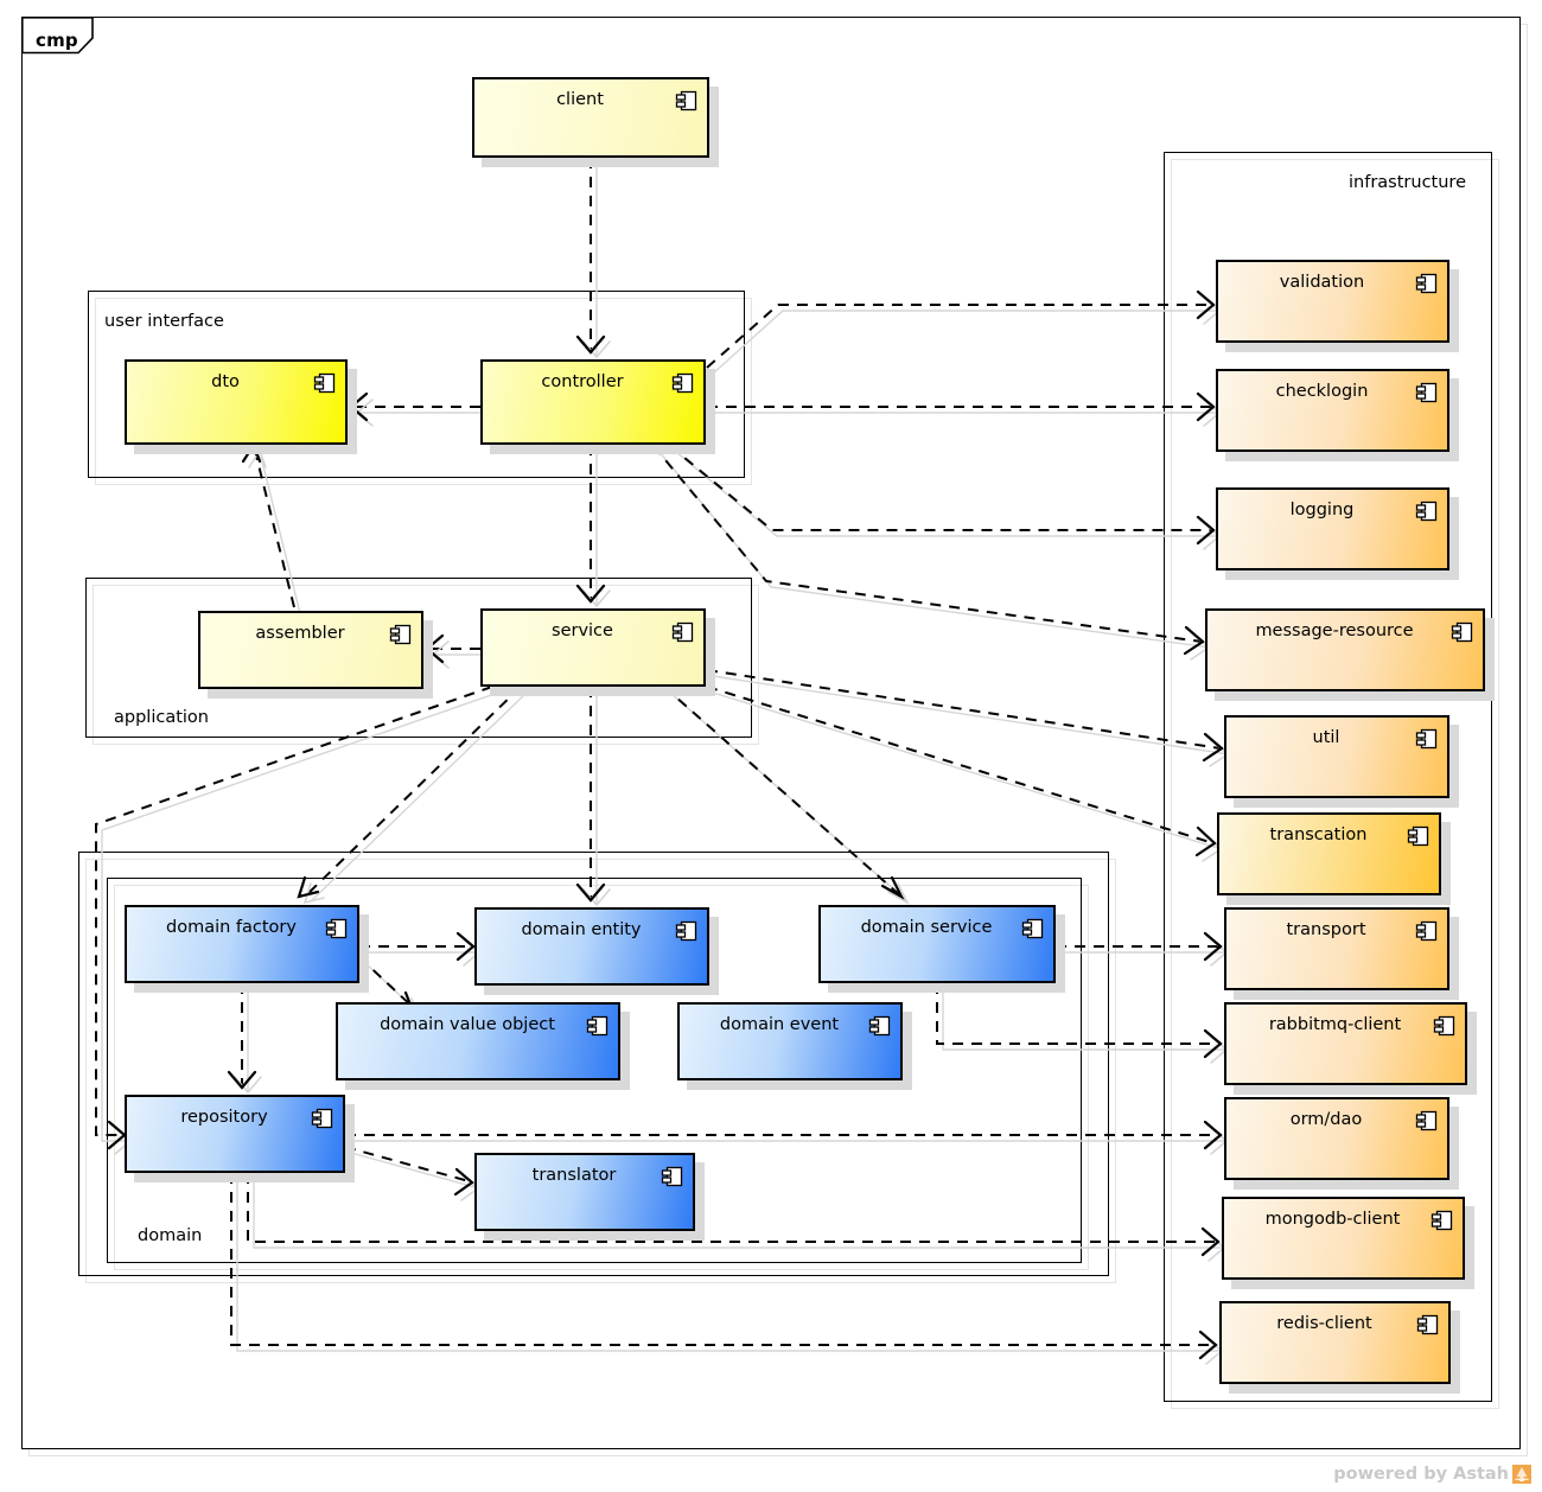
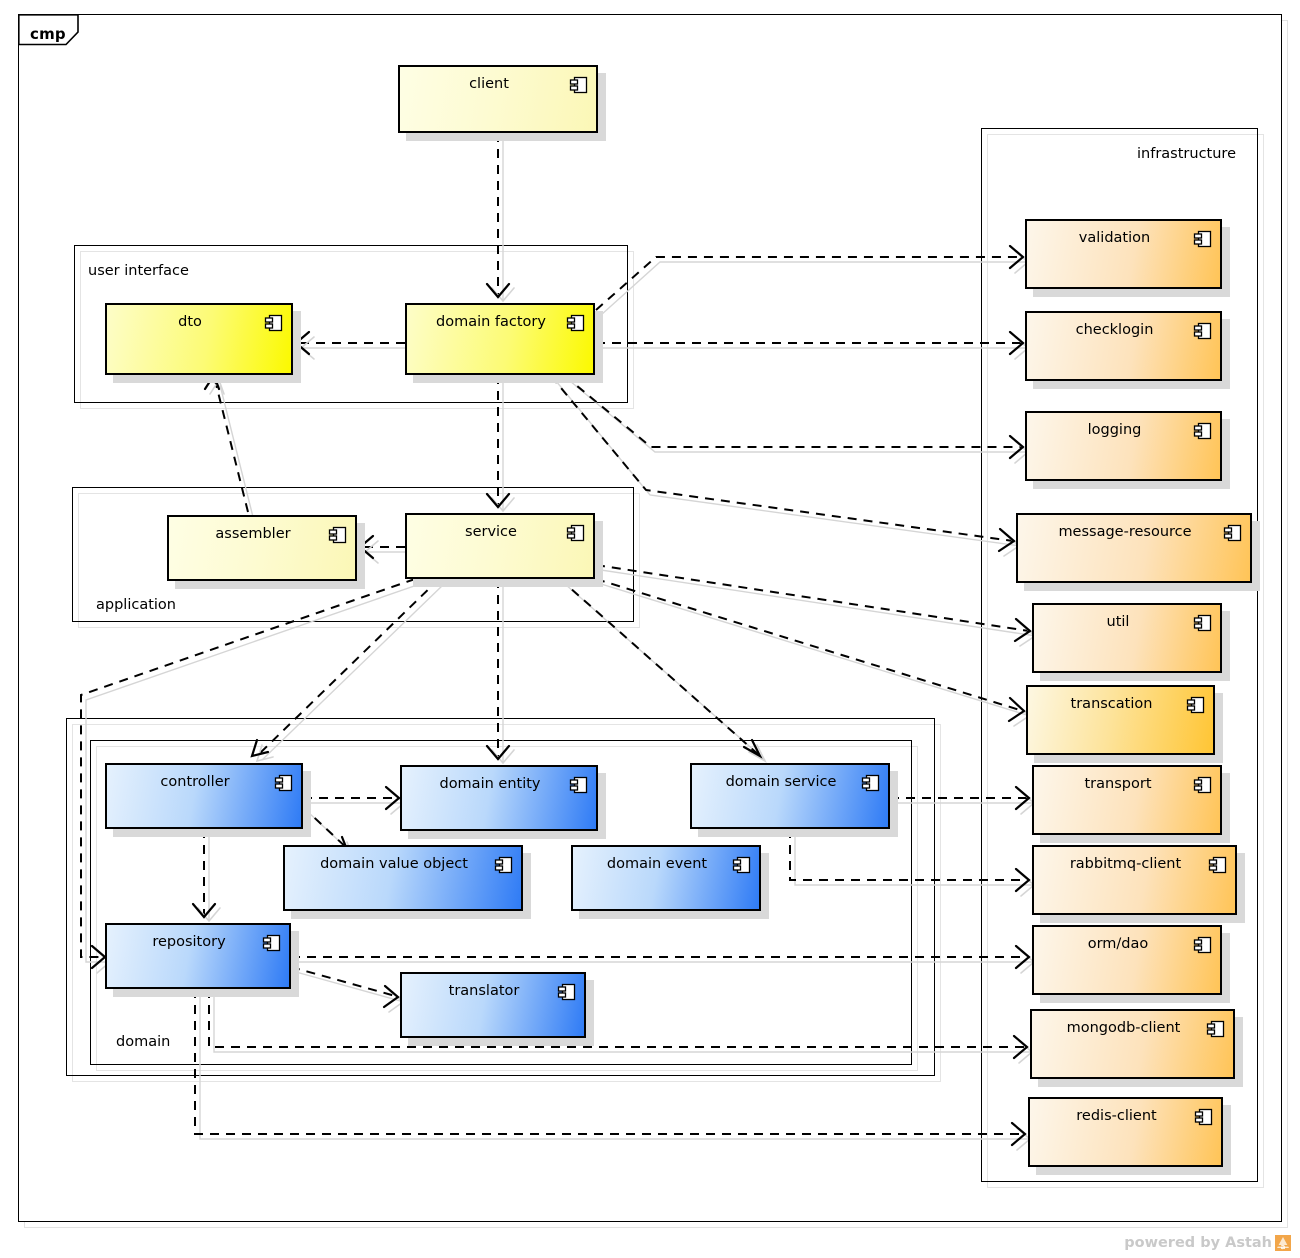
  cmp
  user interface
  application
  domain
  infrastructure
  client
  dto
- controller
+ domain factory
  assembler
  service
- domain factory
+ controller
  domain entity
  domain service
  domain value object
  domain event
  repository
  translator
  validation
  checklogin
  logging
  message-resource
  util
  transcation
  transport
  rabbitmq-client
  orm/dao
  mongodb-client
  redis-client
  powered by Astah
  a
